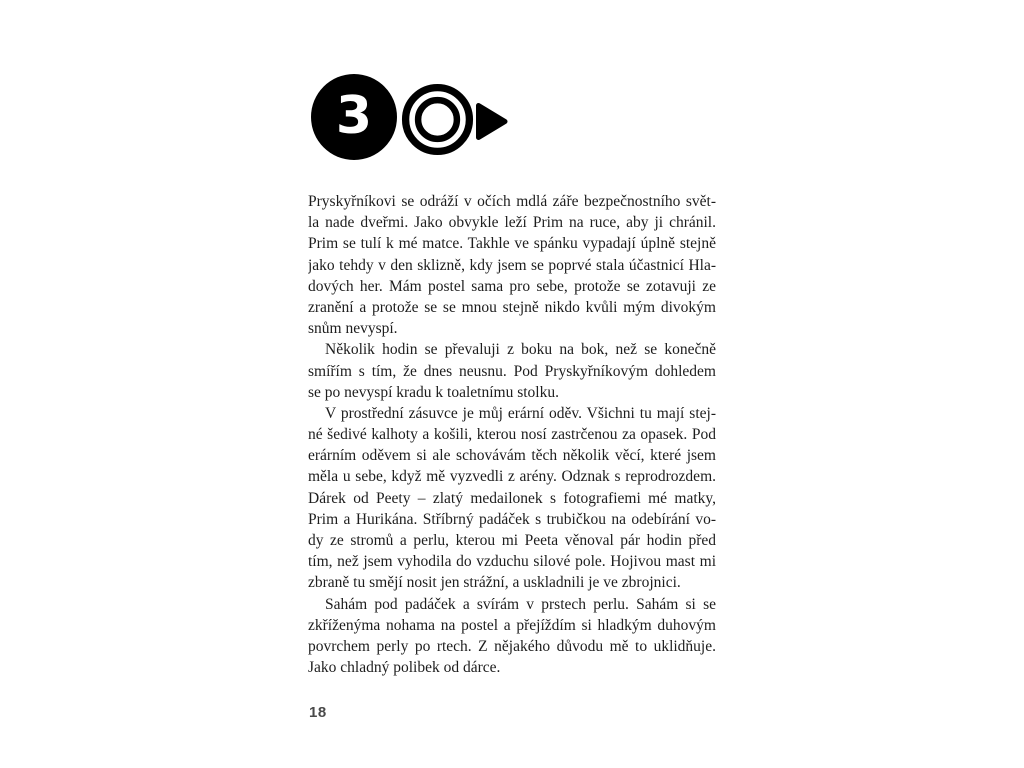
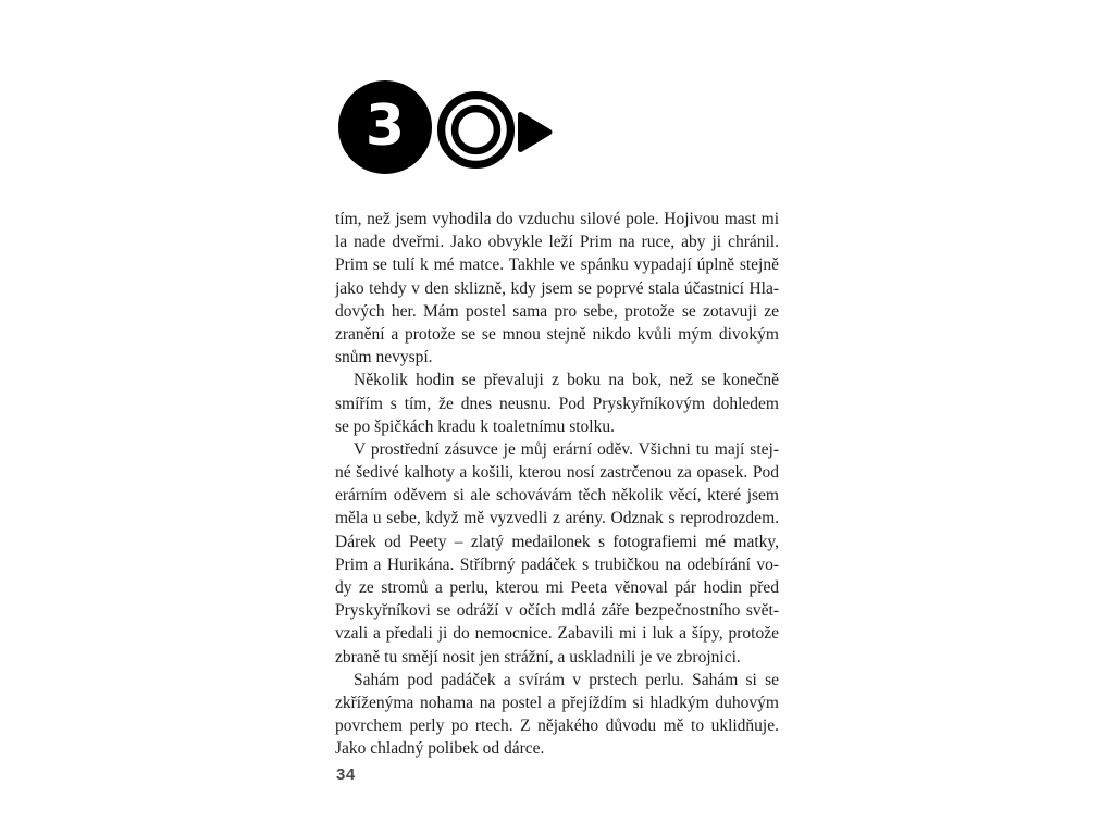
  3
- Pryskyřníkovi se odráží v očích mdlá záře bezpečnostního svět-
+ tím, než jsem vyhodila do vzduchu silové pole. Hojivou mast mi
  la nade dveřmi. Jako obvykle leží Prim na ruce, aby ji chránil.
  Prim se tulí k mé matce. Takhle ve spánku vypadají úplně stejně
  jako tehdy v den sklizně, kdy jsem se poprvé stala účastnicí Hla-
  dových her. Mám postel sama pro sebe, protože se zotavuji ze
  zranění a protože se se mnou stejně nikdo kvůli mým divokým
  snům nevyspí.
  Několik hodin se převaluji z boku na bok, než se konečně
  smířím s tím, že dnes neusnu. Pod Pryskyřníkovým dohledem
- se po nevyspí kradu k toaletnímu stolku.
+ se po špičkách kradu k toaletnímu stolku.
  V prostřední zásuvce je můj erární oděv. Všichni tu mají stej-
  né šedivé kalhoty a košili, kterou nosí zastrčenou za opasek. Pod
  erárním oděvem si ale schovávám těch několik věcí, které jsem
  měla u sebe, když mě vyzvedli z arény. Odznak s reprodrozdem.
  Dárek od Peety – zlatý medailonek s fotografiemi mé matky,
  Prim a Hurikána. Stříbrný padáček s trubičkou na odebírání vo-
  dy ze stromů a perlu, kterou mi Peeta věnoval pár hodin před
- tím, než jsem vyhodila do vzduchu silové pole. Hojivou mast mi
+ Pryskyřníkovi se odráží v očích mdlá záře bezpečnostního svět-
+ vzali a předali ji do nemocnice. Zabavili mi i luk a šípy, protože
  zbraně tu smějí nosit jen strážní, a uskladnili je ve zbrojnici.
  Sahám pod padáček a svírám v prstech perlu. Sahám si se
  zkříženýma nohama na postel a přejíždím si hladkým duhovým
  povrchem perly po rtech. Z nějakého důvodu mě to uklidňuje.
  Jako chladný polibek od dárce.
- 18
+ 34
